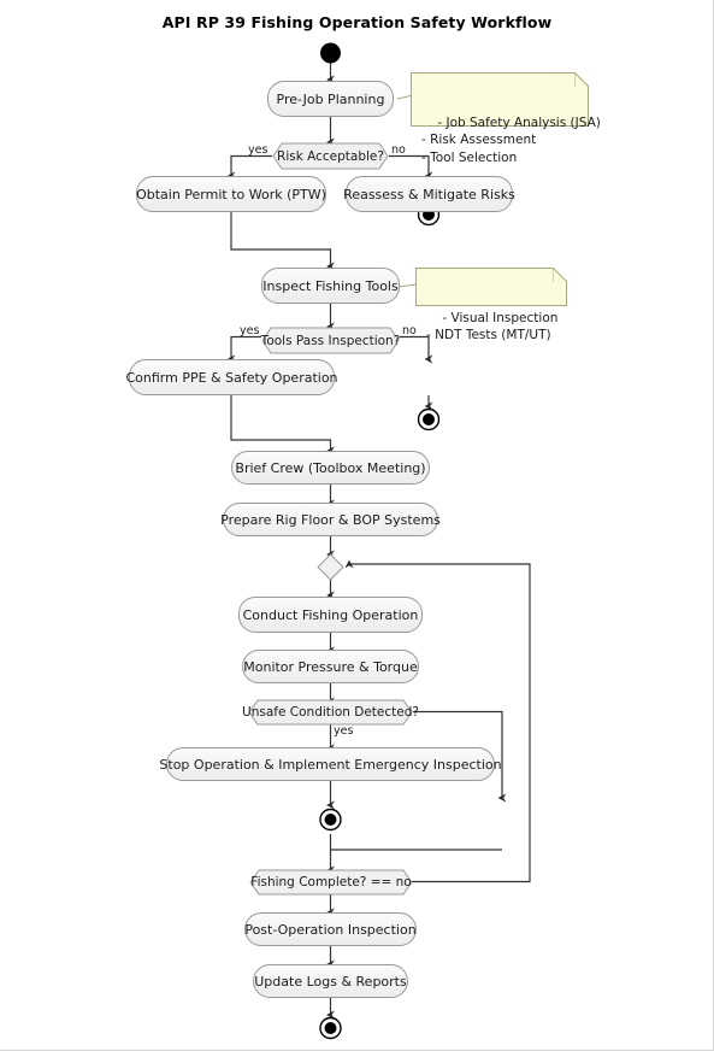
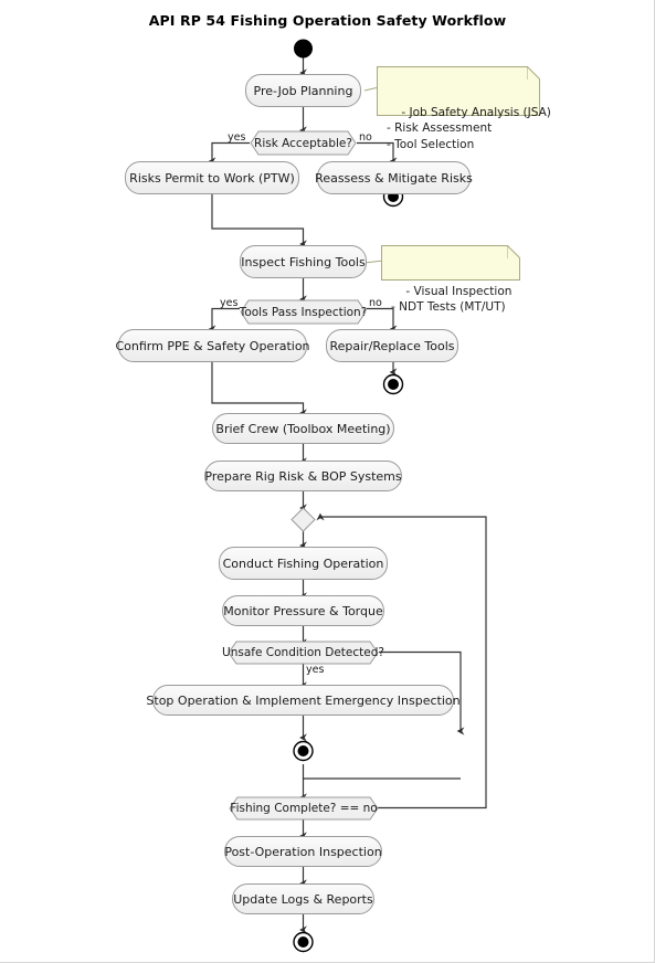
- API RP 39 Fishing Operation Safety Workflow
+ API RP 54 Fishing Operation Safety Workflow
  Pre-Job Planning
- Obtain Permit to Work (PTW)
+ Risks Permit to Work (PTW)
  Reassess & Mitigate Risks
  Inspect Fishing Tools
  Confirm PPE & Safety Operation
+ Repair/Replace Tools
  Brief Crew (Toolbox Meeting)
- Prepare Rig Floor & BOP Systems
+ Prepare Rig Risk & BOP Systems
  Conduct Fishing Operation
  Monitor Pressure & Torque
  Stop Operation & Implement Emergency Inspection
  Post-Operation Inspection
  Update Logs & Reports
  Risk Acceptable?
  Tools Pass Inspection?
  Unsafe Condition Detected?
  Fishing Complete? == no
  yes
  no
  yes
  no
  yes
  - Job Safety Analysis (JSA)
  - Risk Assessment
  - Tool Selection
  - Visual Inspection
  - NDT Tests (MT/UT)
